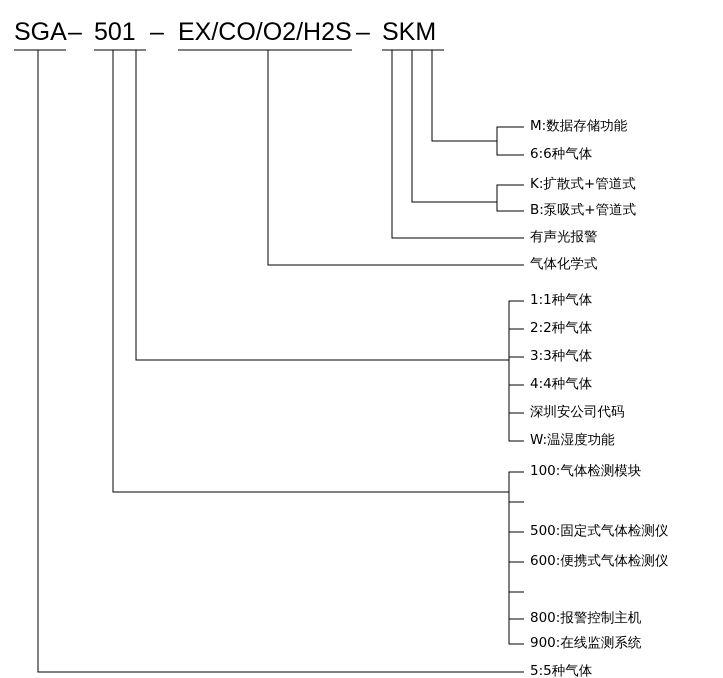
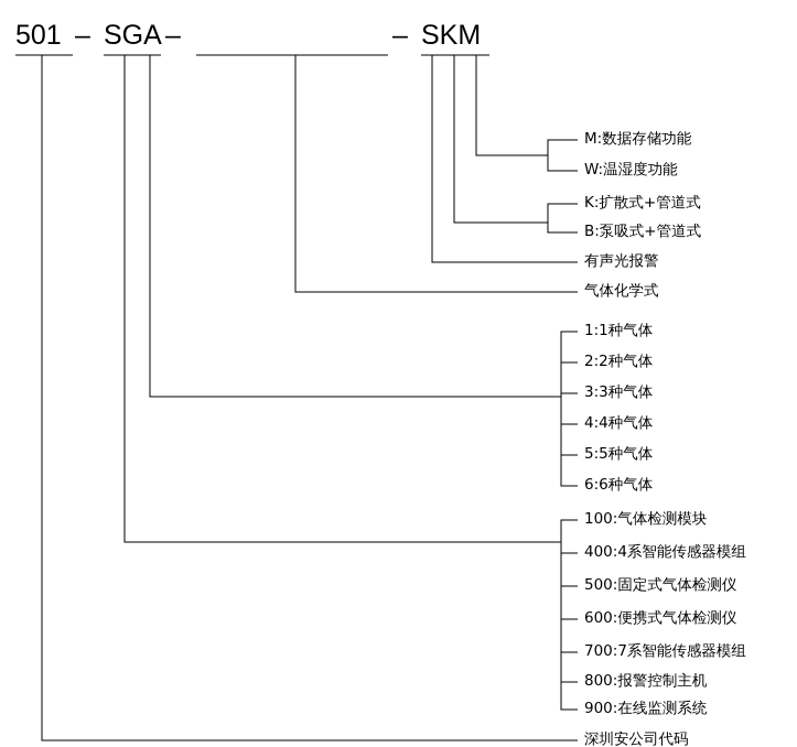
- SGA
+ 501
  –
- 501
+ SGA
  –
- EX/CO/O2/H2S
  –
  SKM
  M:数据存储功能
- 6:6种气体
+ W:温湿度功能
  K:扩散式+管道式
  B:泵吸式+管道式
  有声光报警
  气体化学式
  1:1种气体
  2:2种气体
  3:3种气体
  4:4种气体
- 深圳安公司代码
+ 5:5种气体
- W:温湿度功能
+ 6:6种气体
  100:气体检测模块
+ 400:4系智能传感器模组
  500:固定式气体检测仪
  600:便携式气体检测仪
+ 700:7系智能传感器模组
  800:报警控制主机
  900:在线监测系统
- 5:5种气体
+ 深圳安公司代码
